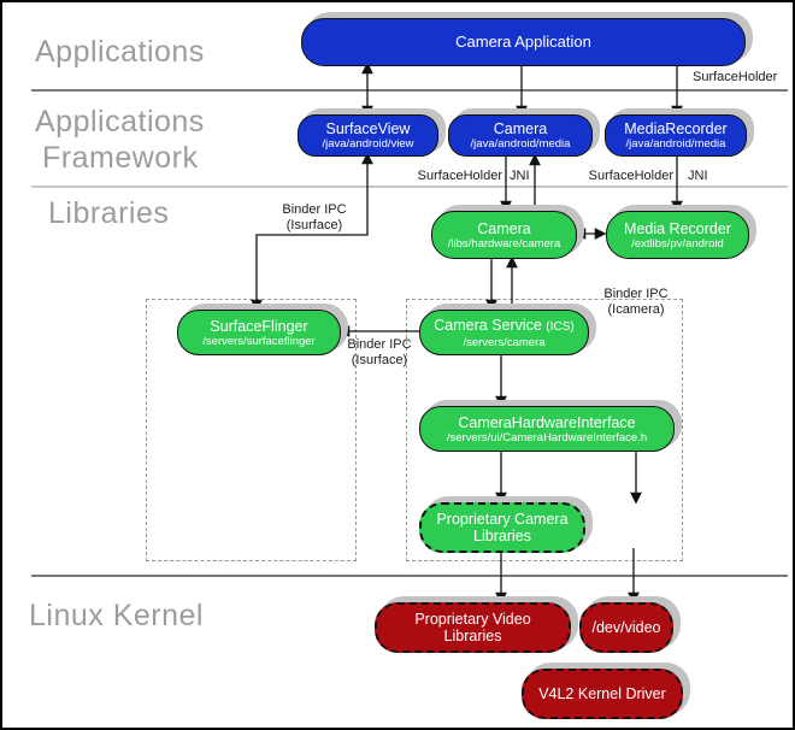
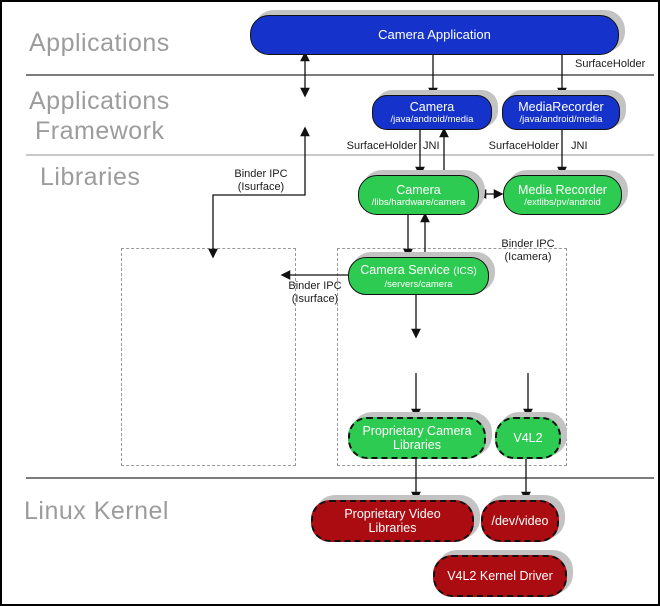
  Applications
  Applications
  Framework
  Libraries
  Linux Kernel
  Camera Application
- SurfaceView
- /java/android/view
  Camera
  /java/android/media
  MediaRecorder
  /java/android/media
  Camera
  /libs/hardware/camera
  Media Recorder
  /extlibs/pv/android
- SurfaceFlinger
- /servers/surfaceflinger
  Camera Service (ICS)
  /servers/camera
- CameraHardwareInterface
- /servers/ui/CameraHardwareInterface.h
  Proprietary Camera Libraries
+ V4L2
  Proprietary Video Libraries
  /dev/video
  V4L2 Kernel Driver
  SurfaceHolder
  SurfaceHolder
  JNI
  SurfaceHolder
  JNI
  Binder IPC
  (Isurface)
  Binder IPC
  (Icamera)
  Binder IPC
  (Isurface)
